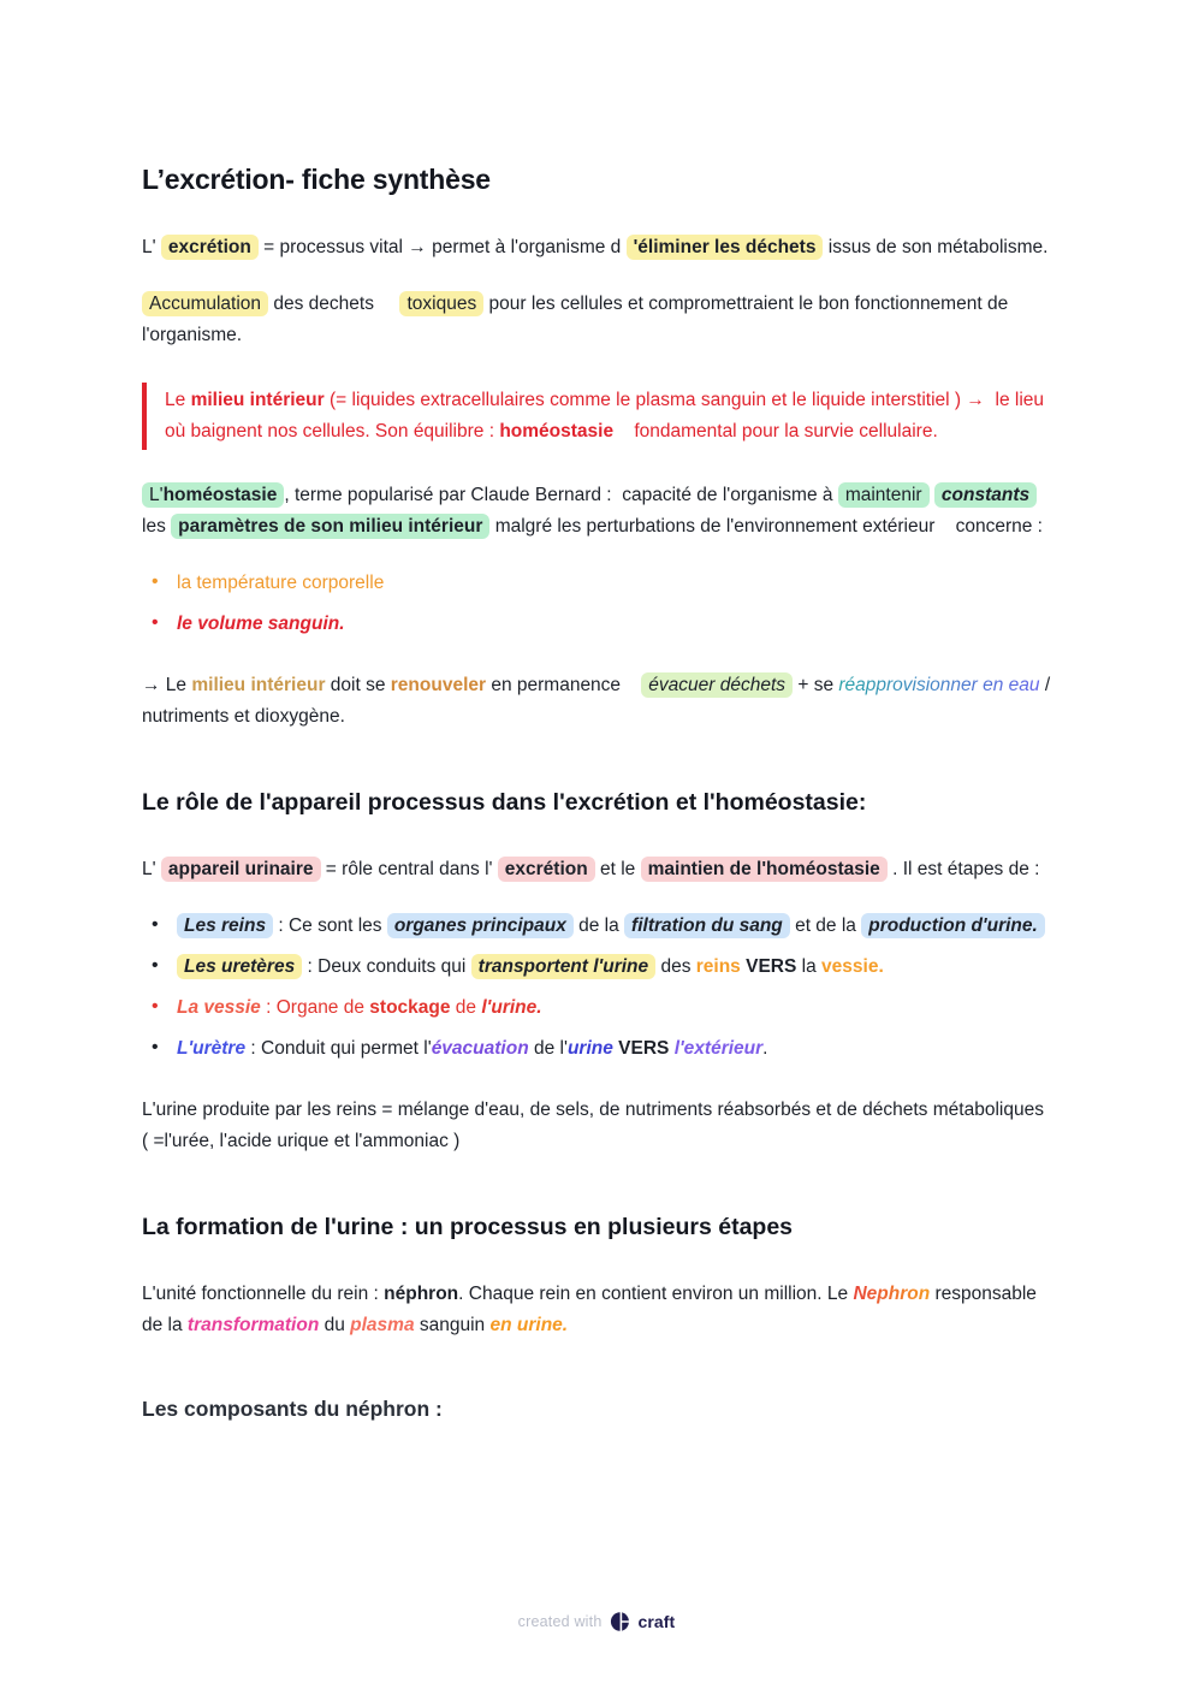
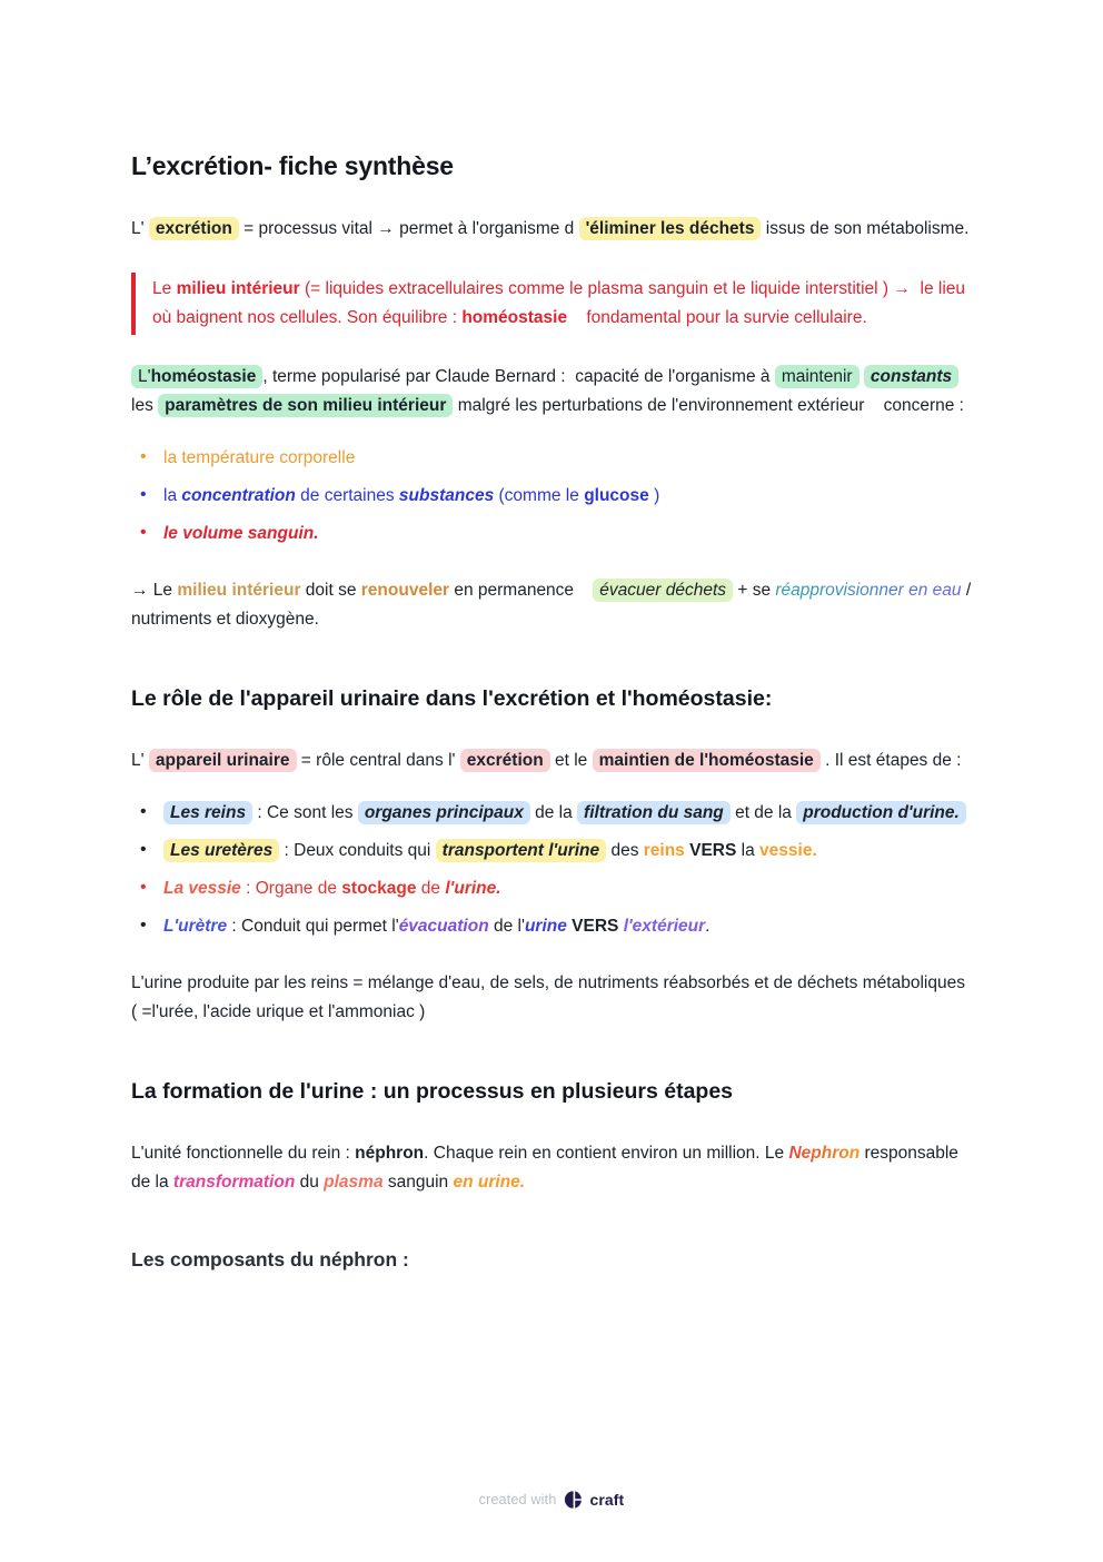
  L’excrétion- fiche synthèse
  L' excrétion = processus vital → permet à l'organisme d 'éliminer les déchets issus de son métabolisme.
- Accumulation des dechets toxiques pour les cellules et compromettraient le bon fonctionnement de l'organisme.
  Le milieu intérieur (= liquides extracellulaires comme le plasma sanguin et le liquide interstitiel ) → le lieu où baignent nos cellules. Son équilibre : homéostasie fondamental pour la survie cellulaire.
  L'homéostasie , terme popularisé par Claude Bernard : capacité de l'organisme à maintenir constants les paramètres de son milieu intérieur malgré les perturbations de l'environnement extérieur concerne :
  la température corporelle
+ la concentration de certaines substances (comme le glucose )
  le volume sanguin.
  → Le milieu intérieur doit se renouveler en permanence évacuer déchets + se réapprovisionner en eau / nutriments et dioxygène.
- Le rôle de l'appareil processus dans l'excrétion et l'homéostasie:
+ Le rôle de l'appareil urinaire dans l'excrétion et l'homéostasie:
  L' appareil urinaire = rôle central dans l' excrétion et le maintien de l'homéostasie . Il est étapes de :
  Les reins : Ce sont les organes principaux de la filtration du sang et de la production d'urine.
  Les uretères : Deux conduits qui transportent l'urine des reins VERS la vessie.
  La vessie : Organe de stockage de l'urine.
  L'urètre : Conduit qui permet l'évacuation de l'urine VERS l'extérieur.
  L'urine produite par les reins = mélange d'eau, de sels, de nutriments réabsorbés et de déchets métaboliques ( =l'urée, l'acide urique et l'ammoniac )
  La formation de l'urine : un processus en plusieurs étapes
  L'unité fonctionnelle du rein : néphron. Chaque rein en contient environ un million. Le Nephron responsable de la transformation du plasma sanguin en urine.
  Les composants du néphron :
  created with
  craft
